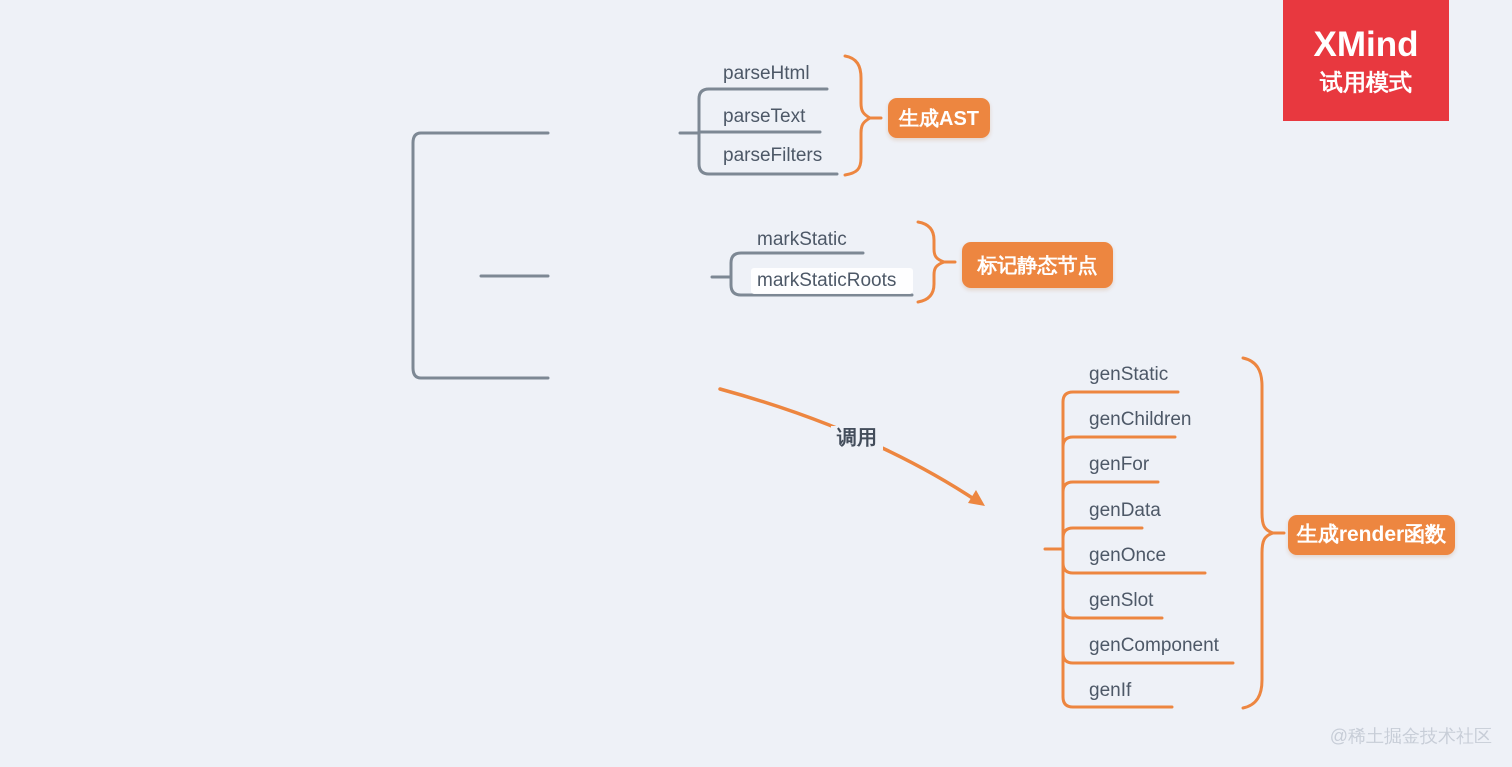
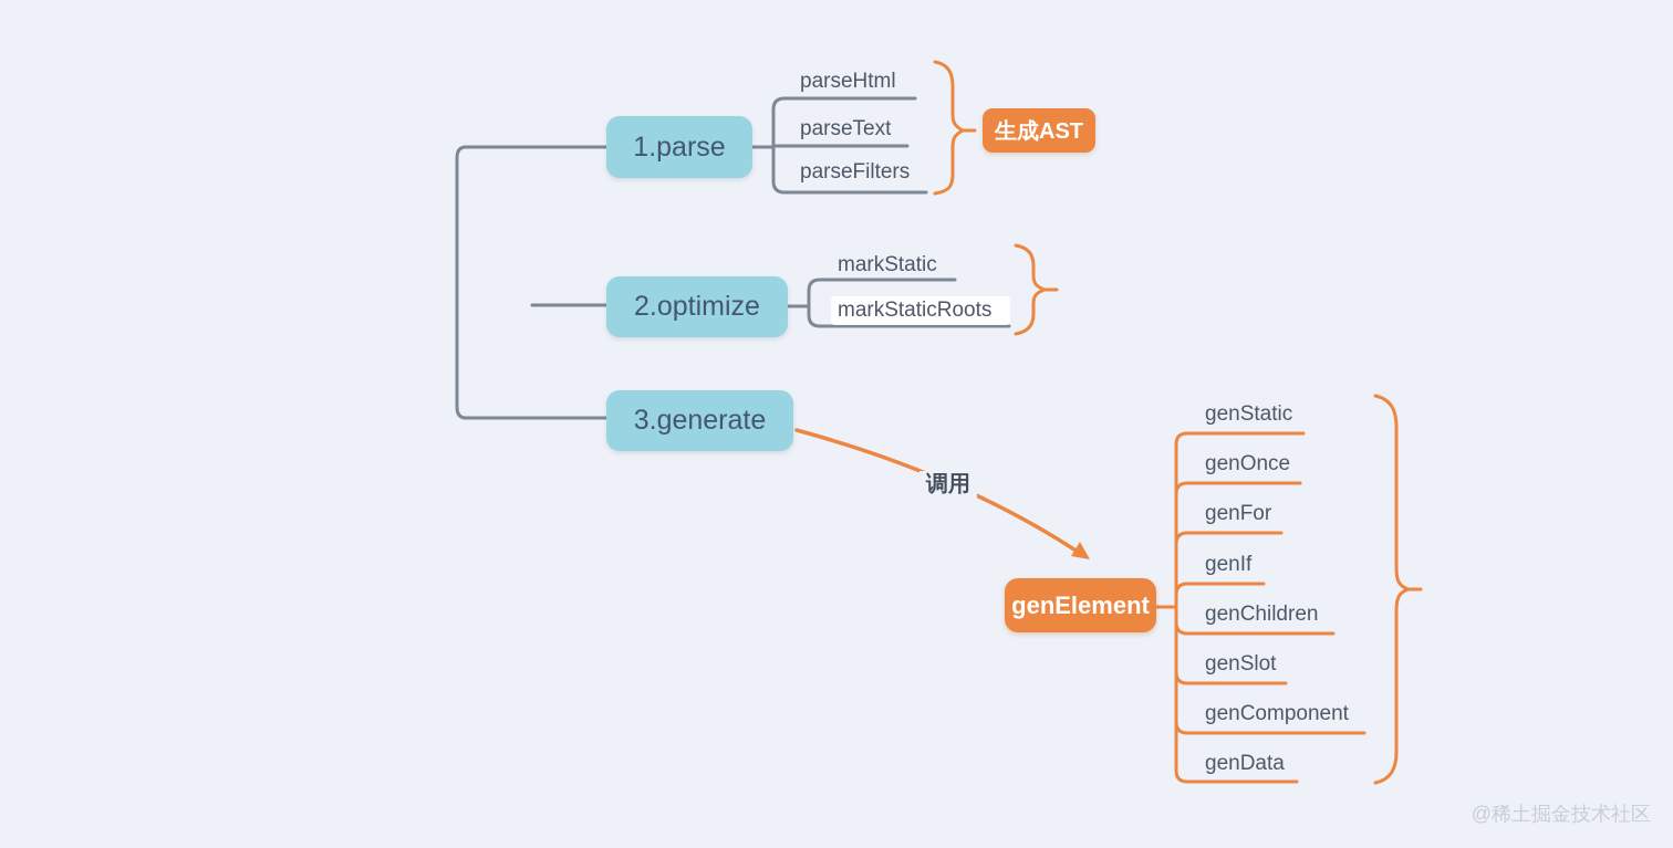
+ 1.parse
+ 2.optimize
+ 3.generate
  parseHtml
  parseText
  parseFilters
  markStatic
  markStaticRoots
  生成AST
- 标记静态节点
- 生成render函数
  调用
+ genElement
  genStatic
- genChildren
+ genOnce
  genFor
- genData
+ genIf
- genOnce
+ genChildren
  genSlot
  genComponent
- genIf
+ genData
- XMind
- 试用模式
  @稀土掘金技术社区
